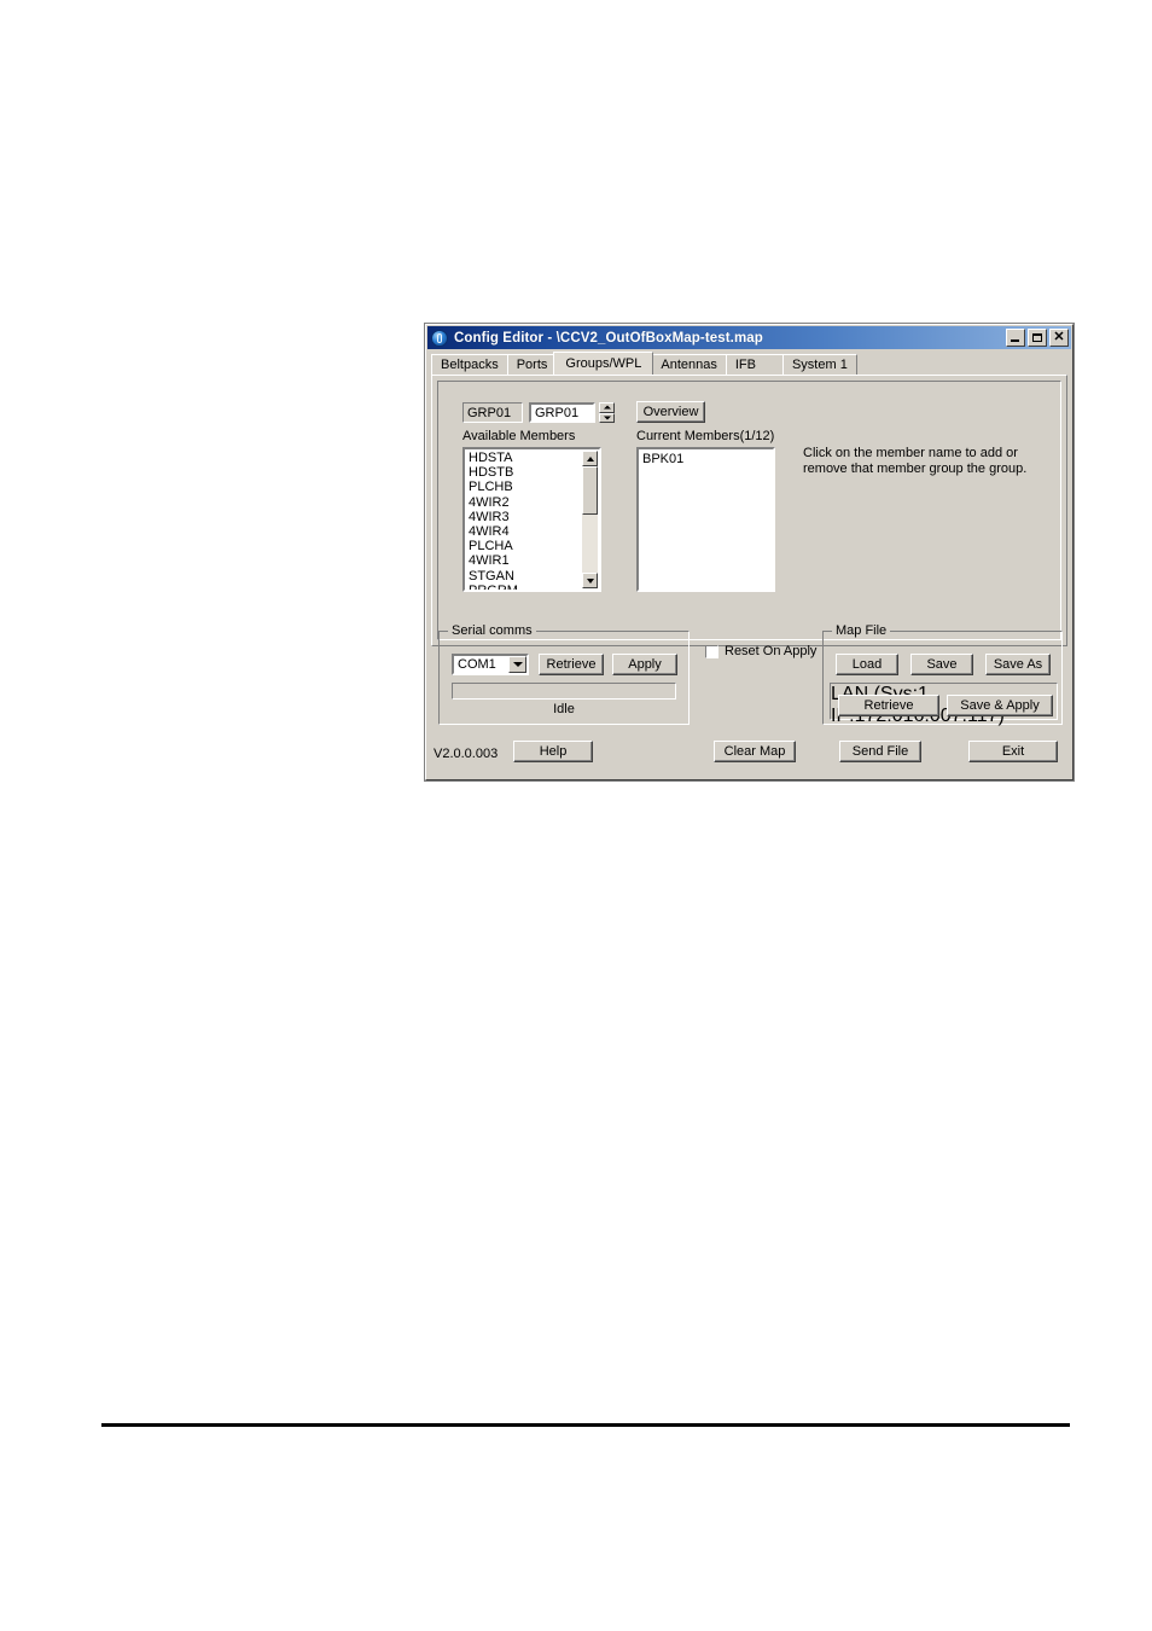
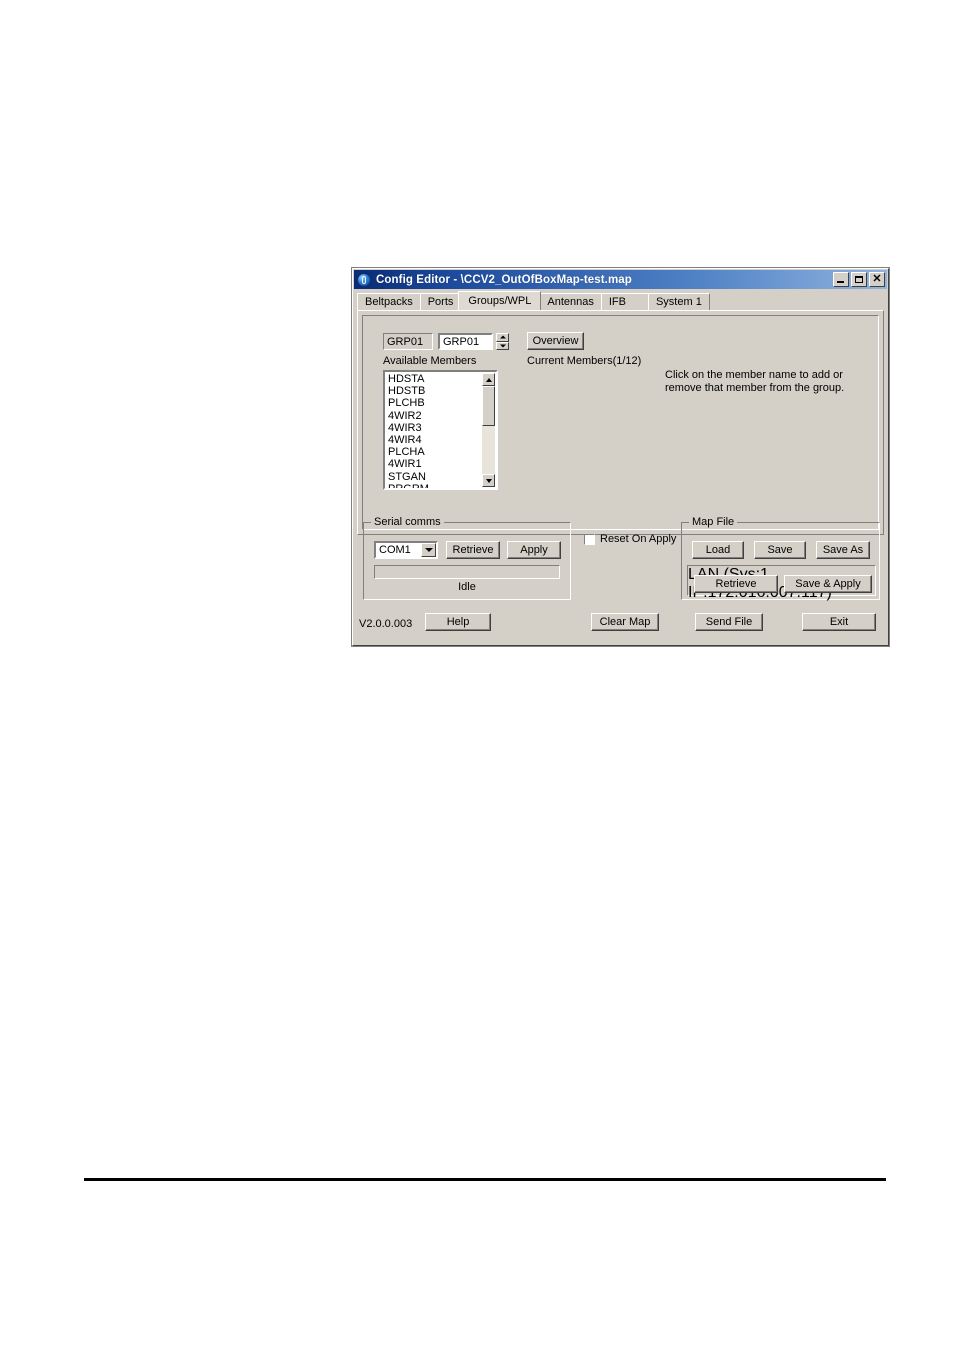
  Config Editor - \CCV2_OutOfBoxMap-test.map
  ✕
  Beltpacks
  Ports
  Groups/WPL
  Antennas
  IFB
  System 1
  GRP01
  GRP01
  Overview
  Available Members
  Current Members(1/12)
  HDSTA
  HDSTB
  PLCHB
  4WIR2
  4WIR3
  4WIR4
  PLCHA
  4WIR1
  STGAN
- BPK01
- Click on the member name to add or remove that member group the group.
+ Click on the member name to add or remove that member from the group.
  Serial comms
  COM1
  Retrieve
  Apply
  Idle
  Reset On Apply
  Map File
  Load
  Save
  Save As
  Retrieve
  Save & Apply
  V2.0.0.003
  Help
  Clear Map
  Send File
  Exit
